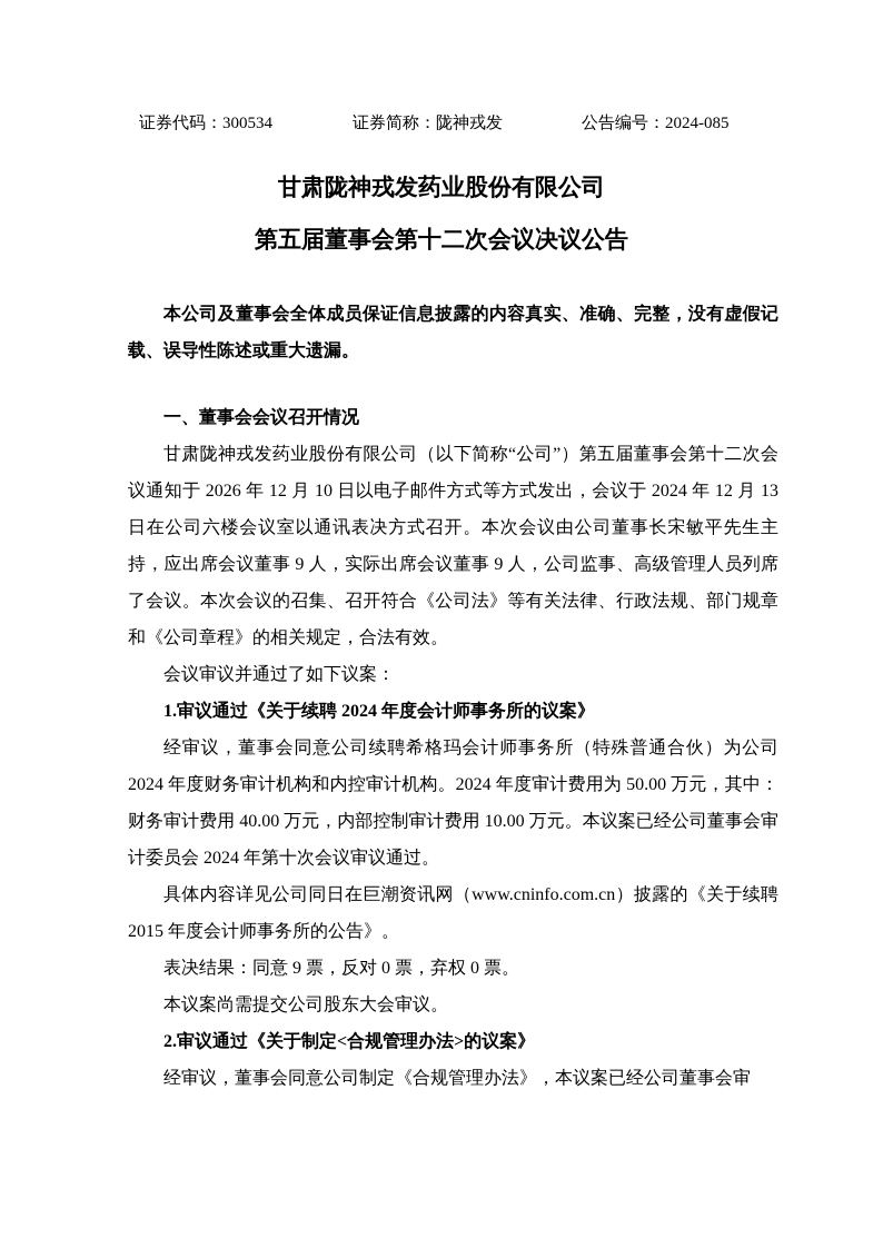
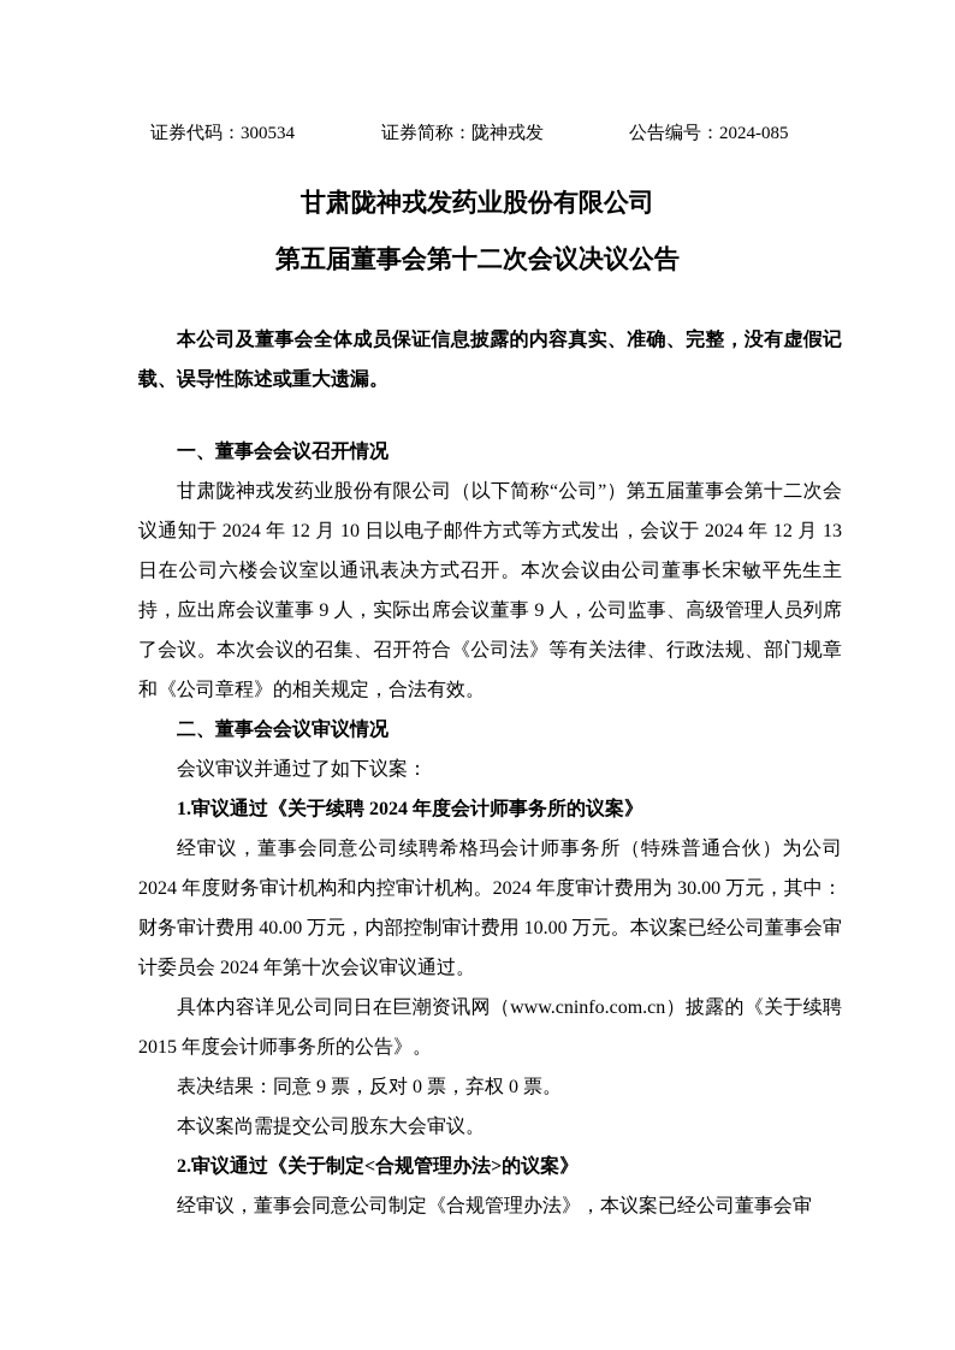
  证券代码：300534
  证券简称：陇神戎发
  公告编号：2024-085
  甘肃陇神戎发药业股份有限公司
  第五届董事会第十二次会议决议公告
  本公司及董事会全体成员保证信息披露的内容真实、准确、完整，没有虚假记载、误导性陈述或重大遗漏。
  一、董事会会议召开情况
- 甘肃陇神戎发药业股份有限公司（以下简称“公司”）第五届董事会第十二次会议通知于 2026 年 12 月 10 日以电子邮件方式等方式发出，会议于 2024 年 12 月 13 日在公司六楼会议室以通讯表决方式召开。本次会议由公司董事长宋敏平先生主持，应出席会议董事 9 人，实际出席会议董事 9 人，公司监事、高级管理人员列席了会议。本次会议的召集、召开符合《公司法》等有关法律、行政法规、部门规章和《公司章程》的相关规定，合法有效。
+ 甘肃陇神戎发药业股份有限公司（以下简称“公司”）第五届董事会第十二次会议通知于 2024 年 12 月 10 日以电子邮件方式等方式发出，会议于 2024 年 12 月 13 日在公司六楼会议室以通讯表决方式召开。本次会议由公司董事长宋敏平先生主持，应出席会议董事 9 人，实际出席会议董事 9 人，公司监事、高级管理人员列席了会议。本次会议的召集、召开符合《公司法》等有关法律、行政法规、部门规章和《公司章程》的相关规定，合法有效。
+ 二、董事会会议审议情况
  会议审议并通过了如下议案：
  1.审议通过《关于续聘 2024 年度会计师事务所的议案》
- 经审议，董事会同意公司续聘希格玛会计师事务所（特殊普通合伙）为公司 2024 年度财务审计机构和内控审计机构。2024 年度审计费用为 50.00 万元，其中：财务审计费用 40.00 万元，内部控制审计费用 10.00 万元。本议案已经公司董事会审计委员会 2024 年第十次会议审议通过。
+ 经审议，董事会同意公司续聘希格玛会计师事务所（特殊普通合伙）为公司 2024 年度财务审计机构和内控审计机构。2024 年度审计费用为 30.00 万元，其中：财务审计费用 40.00 万元，内部控制审计费用 10.00 万元。本议案已经公司董事会审计委员会 2024 年第十次会议审议通过。
  具体内容详见公司同日在巨潮资讯网（www.cninfo.com.cn）披露的《关于续聘 2015 年度会计师事务所的公告》。
  表决结果：同意 9 票，反对 0 票，弃权 0 票。
  本议案尚需提交公司股东大会审议。
  2.审议通过《关于制定<合规管理办法>的议案》
  经审议，董事会同意公司制定《合规管理办法》，本议案已经公司董事会审
